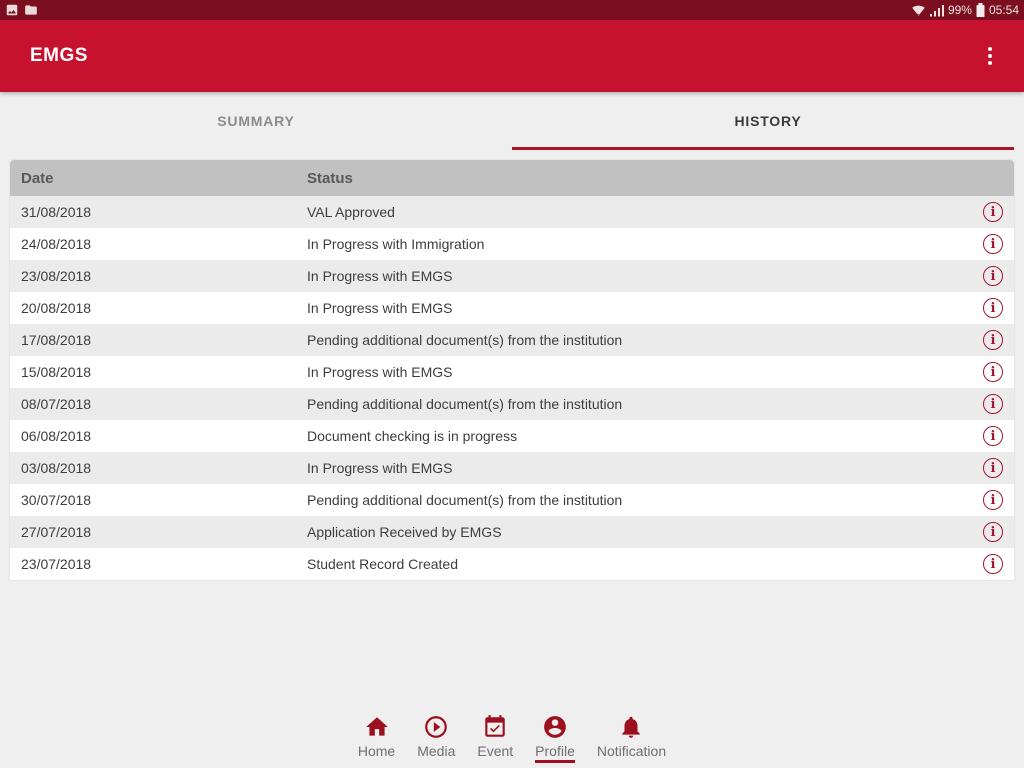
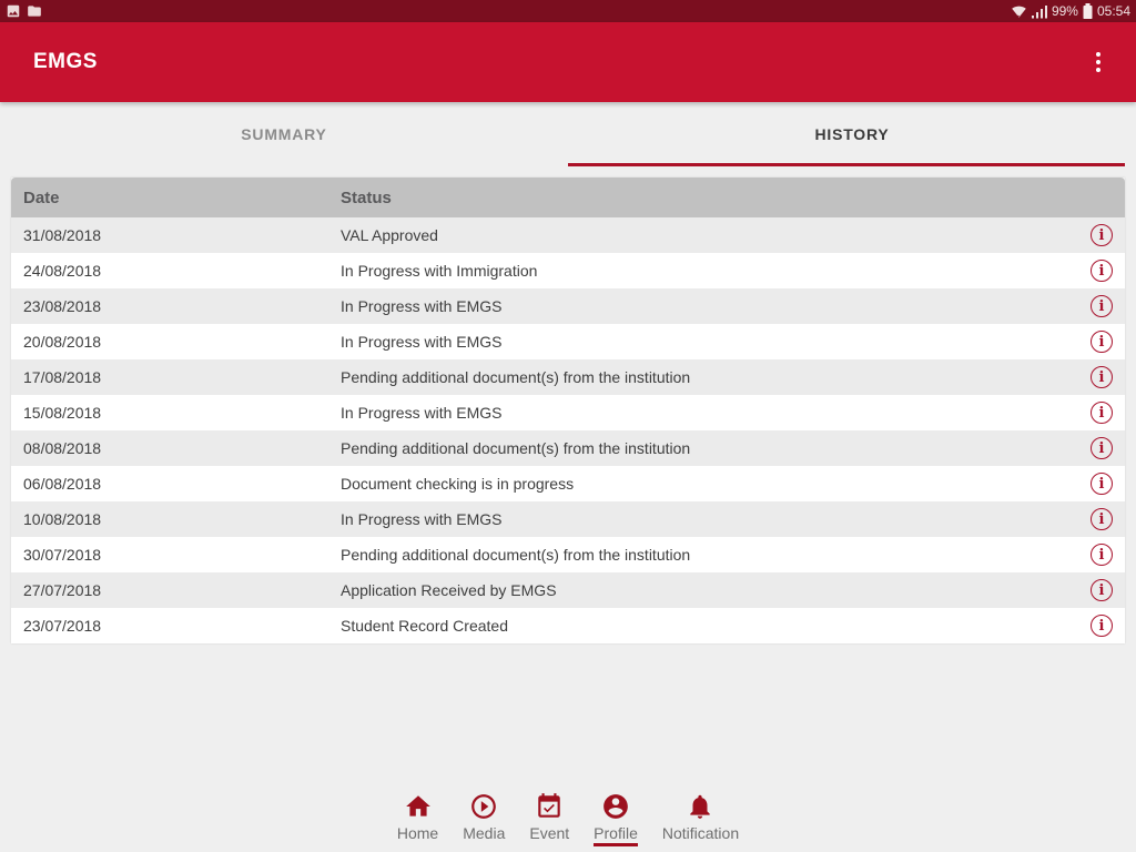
  99%
  05:54
  EMGS
  SUMMARY
  HISTORY
  Date
  Status
  31/08/2018
  VAL Approved
  i
  24/08/2018
  In Progress with Immigration
  i
  23/08/2018
  In Progress with EMGS
  i
  20/08/2018
  In Progress with EMGS
  i
  17/08/2018
  Pending additional document(s) from the institution
  i
  15/08/2018
  In Progress with EMGS
  i
- 08/07/2018
+ 08/08/2018
  Pending additional document(s) from the institution
  i
  06/08/2018
  Document checking is in progress
  i
- 03/08/2018
+ 10/08/2018
  In Progress with EMGS
  i
  30/07/2018
  Pending additional document(s) from the institution
  i
  27/07/2018
  Application Received by EMGS
  i
  23/07/2018
  Student Record Created
  i
  Home
  Media
  Event
  Profile
  Notification
